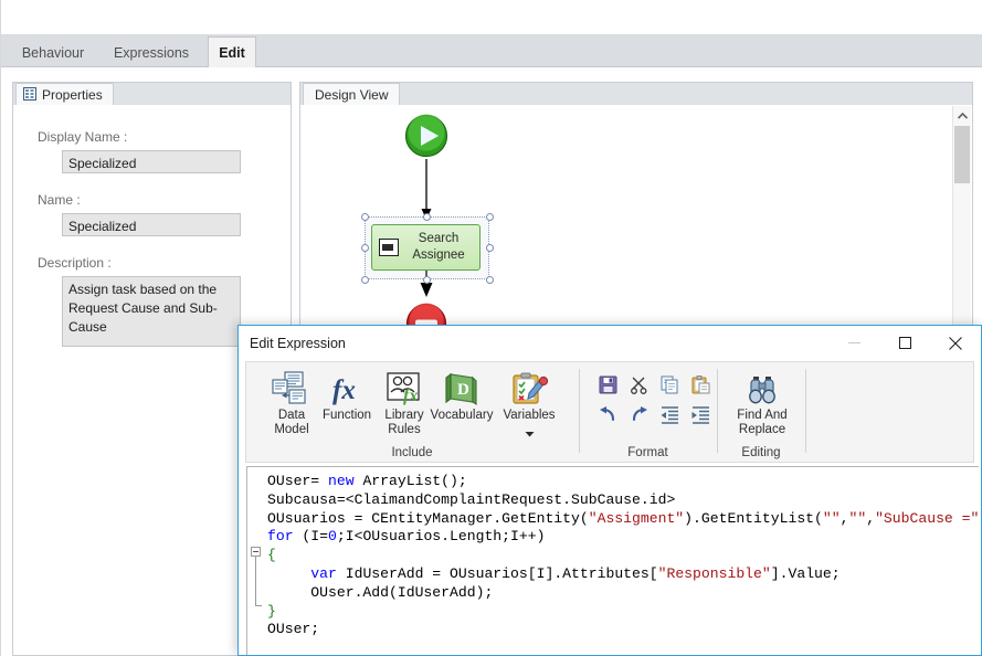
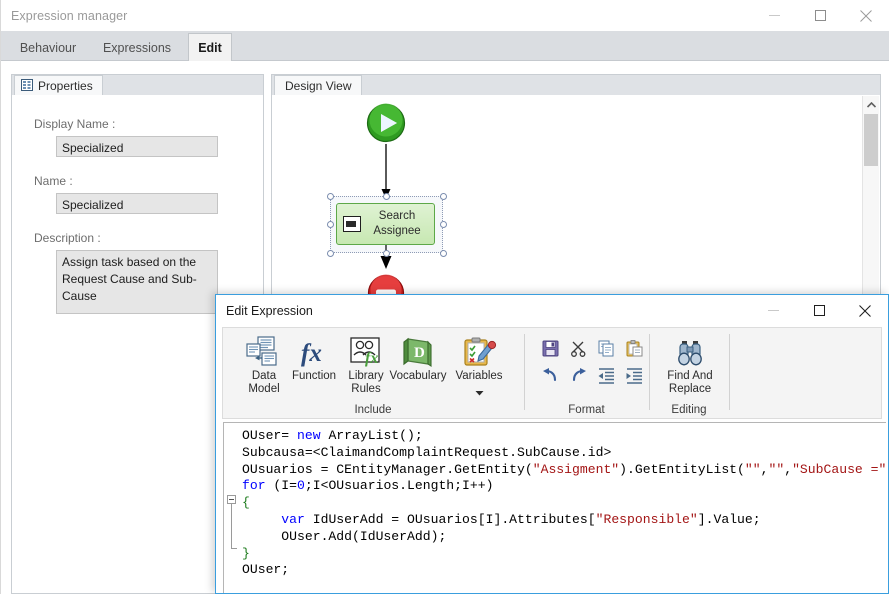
+ Expression manager
  Behaviour
  Expressions
  Edit
  Properties
  Display Name :
  Specialized
  Name :
  Specialized
  Description :
  Assign task based on the Request Cause and Sub-Cause
  Design View
  Search
  Assignee
  Edit Expression
  Data
  Model
  fx
  Function
  fx
  Library
  Rules
  D
  Vocabulary
  Variables
  Include
  Format
  Find And
  Replace
  Editing
  OUser= new ArrayList(); Subcausa=<ClaimandComplaintRequest.SubCause.id> OUsuarios = CEntityManager.GetEntity("Assigment").GetEntityList("","","SubCause =" for (I=0;I<OUsuarios.Length;I++) { var IdUserAdd = OUsuarios[I].Attributes["Responsible"].Value; OUser.Add(IdUserAdd); } OUser;
